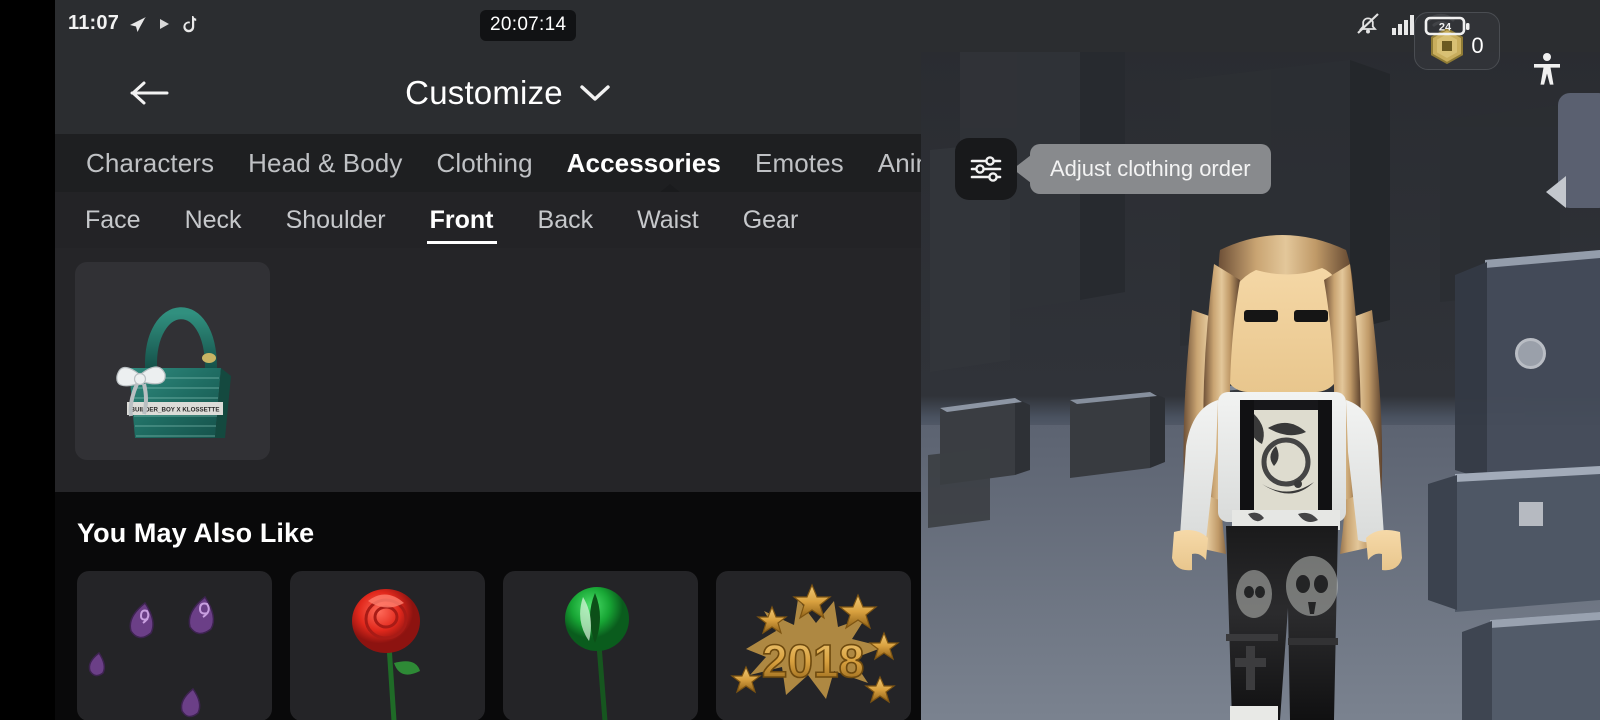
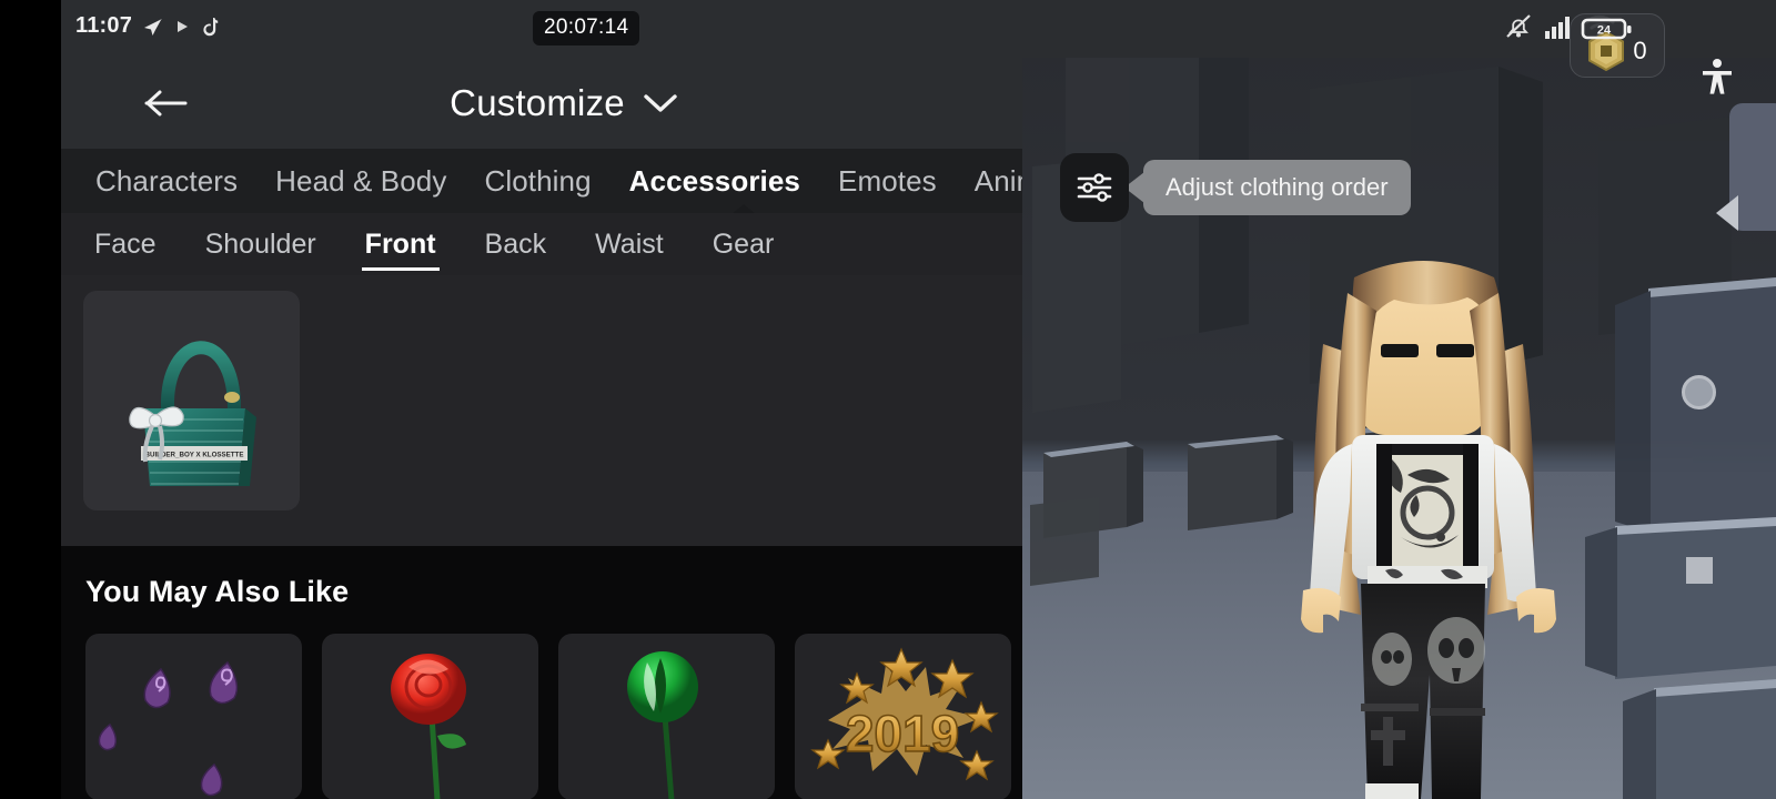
  11:07
  20:07:14
  24
  0
  Customize
  Characters
  Head & Body
  Clothing
  Accessories
  Emotes
  Face
- Neck
  Shoulder
  Front
  Back
  Waist
  Gear
  You May Also Like
- 2018
+ 2019
  Adjust clothing order
